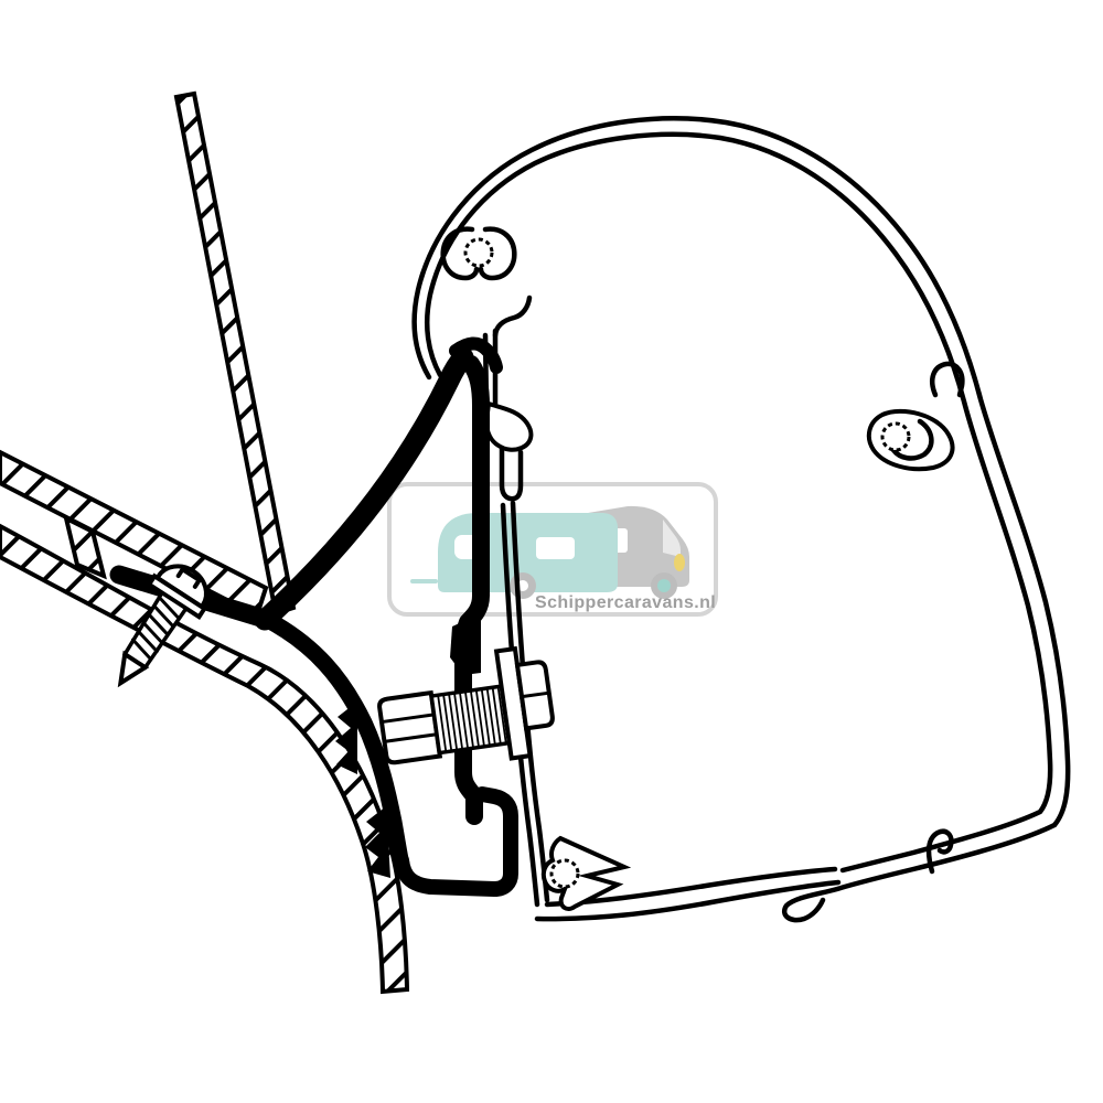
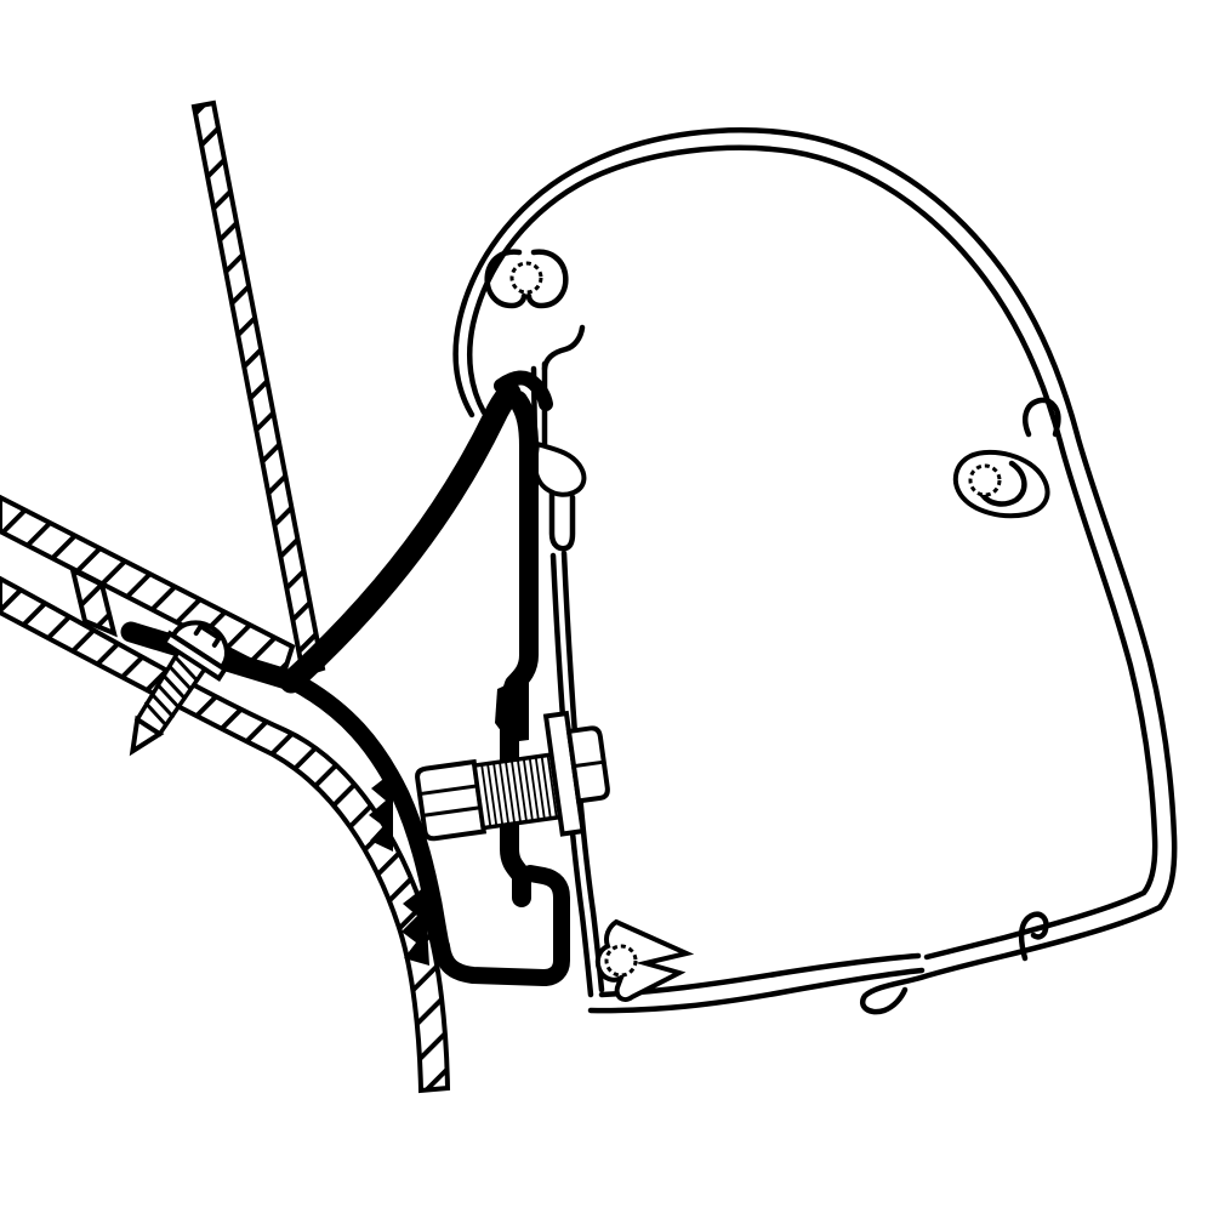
- Schippercaravans.nl
